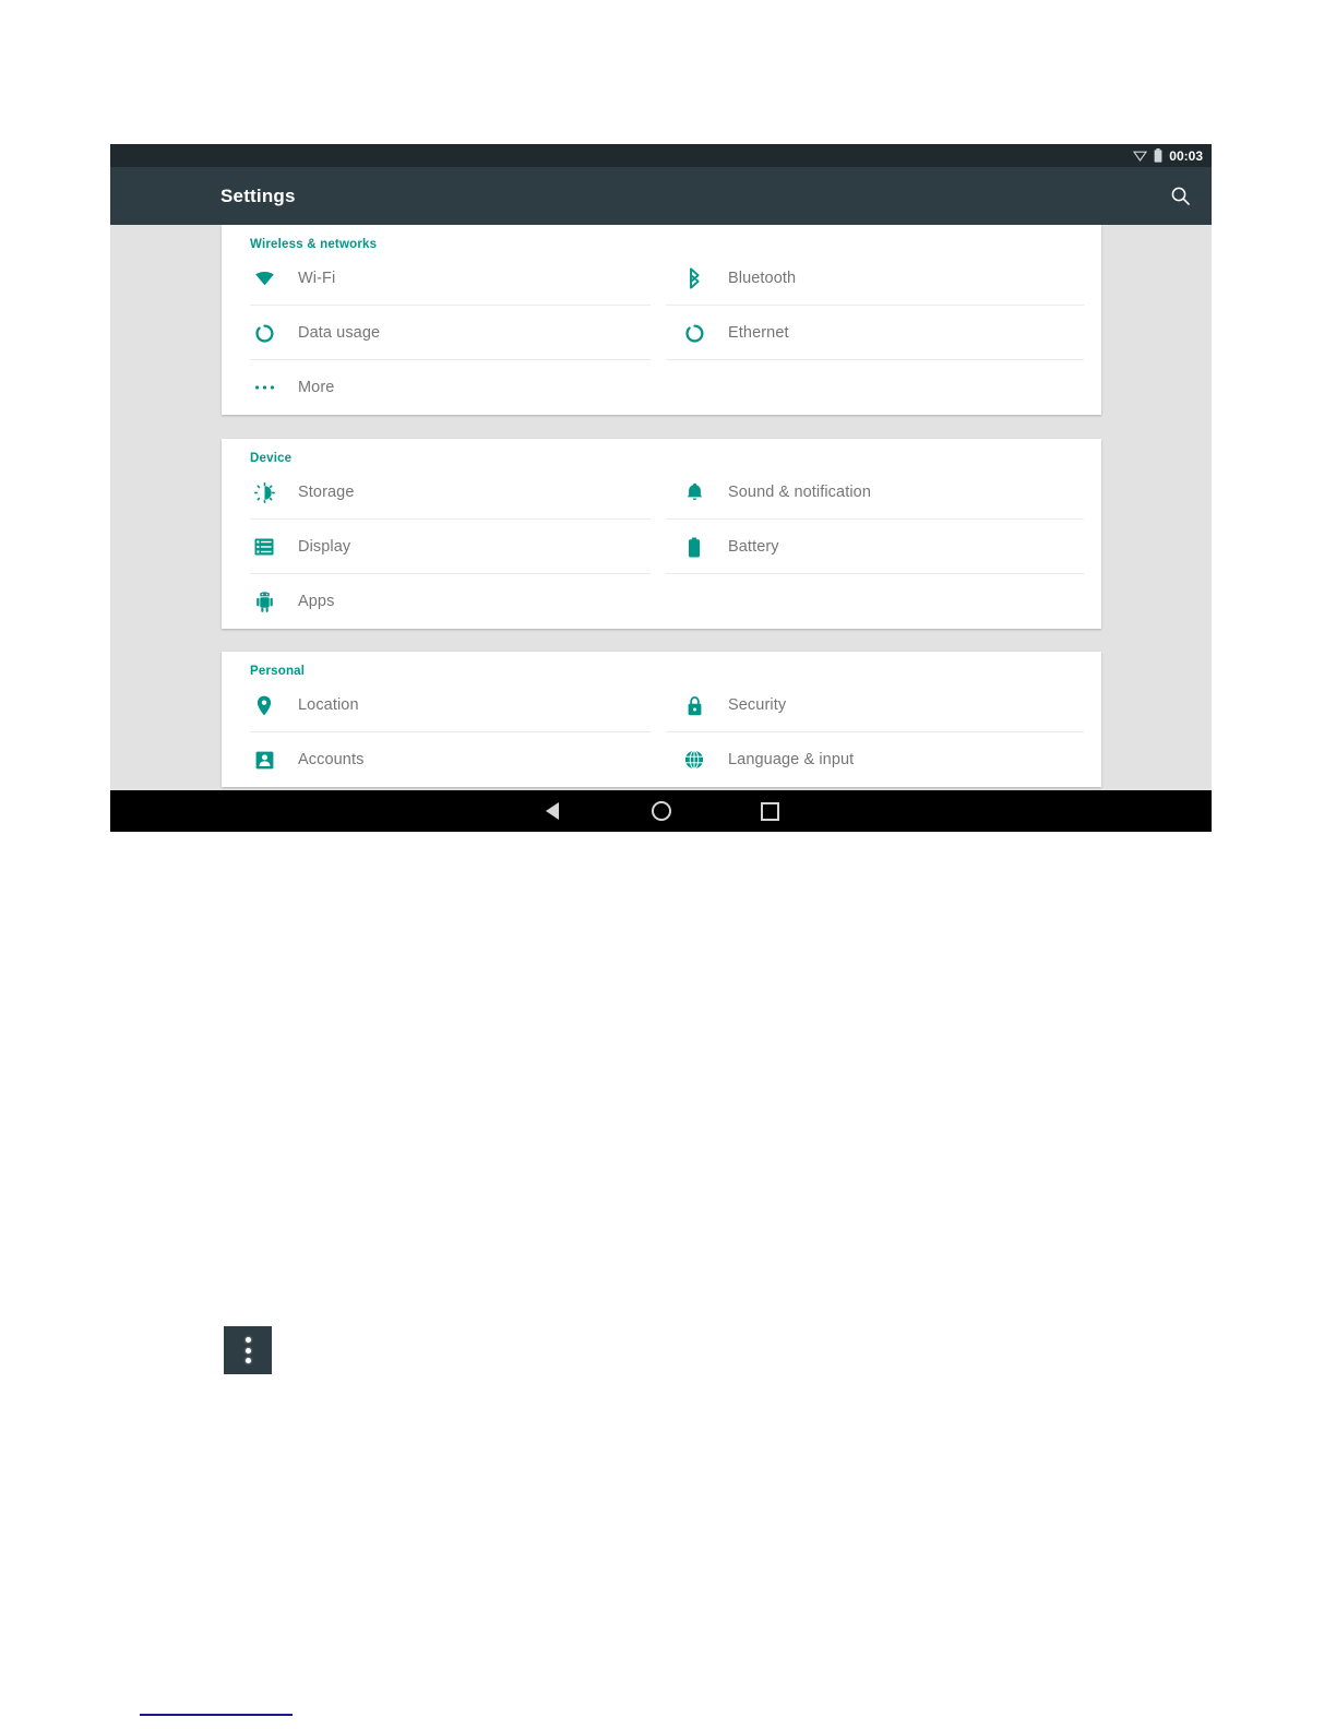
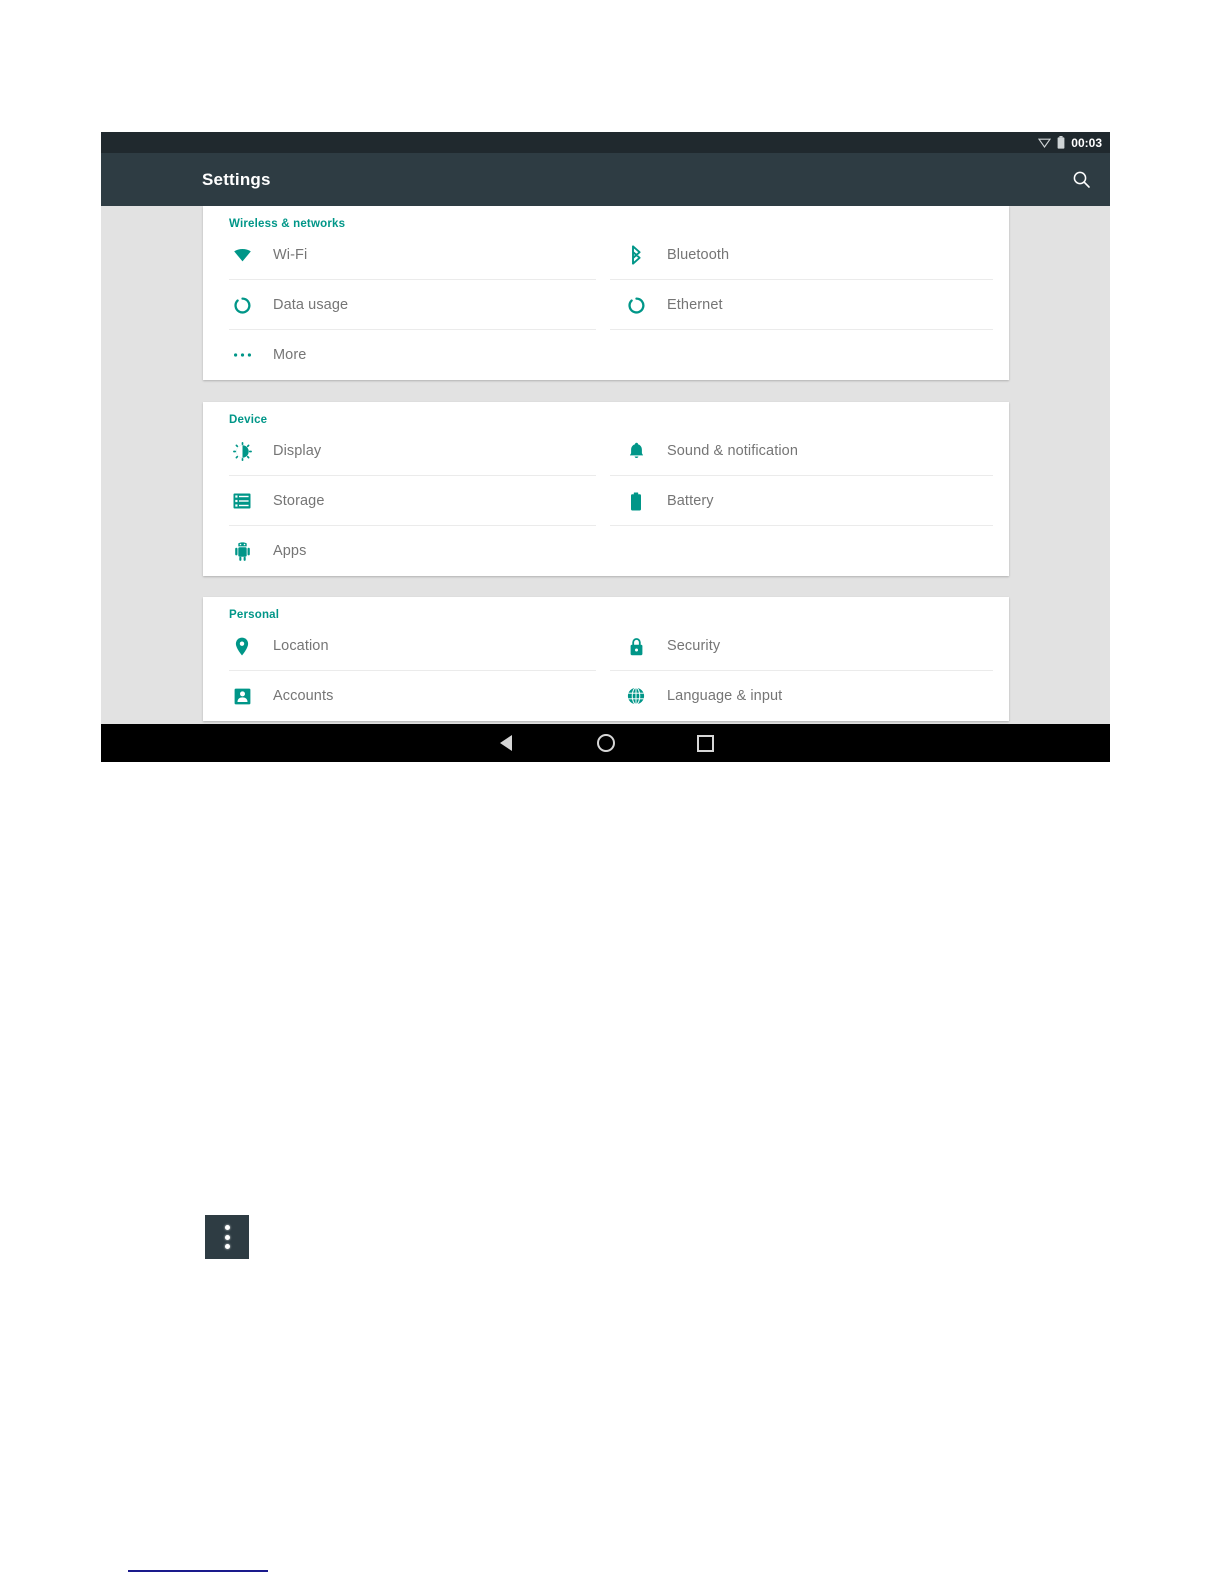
  00:03
  Settings
  Wireless & networks
  Wi-Fi
  Bluetooth
  Data usage
  Ethernet
  More
  Device
- Storage
+ Display
  Sound & notification
- Display
+ Storage
  Battery
  Apps
  Personal
  Location
  Security
  Accounts
  Language & input
